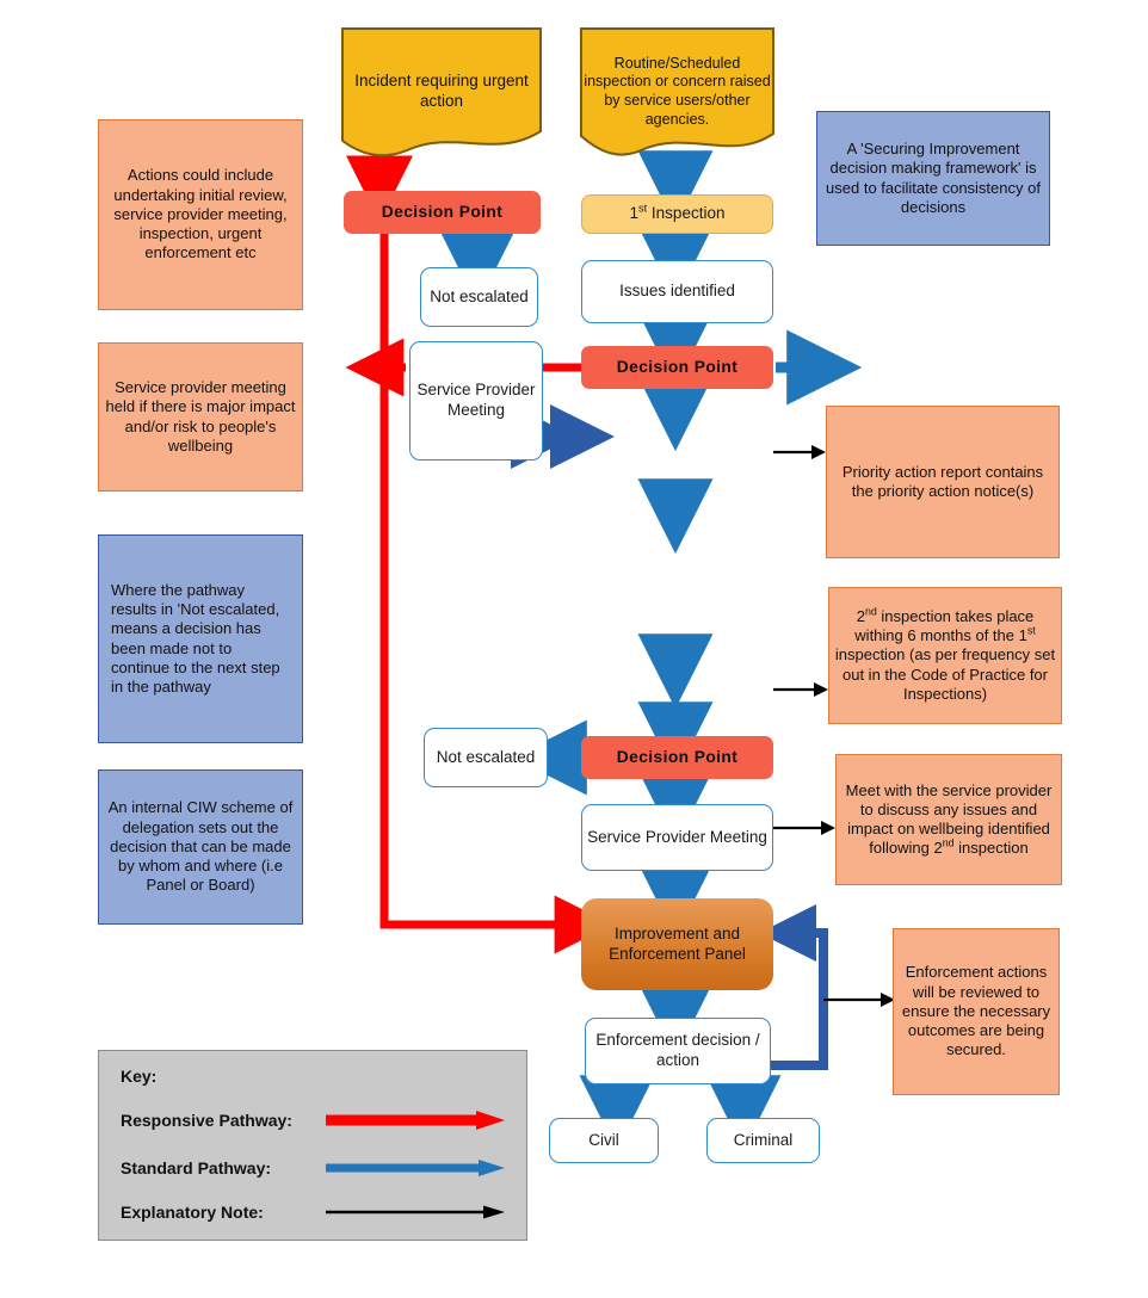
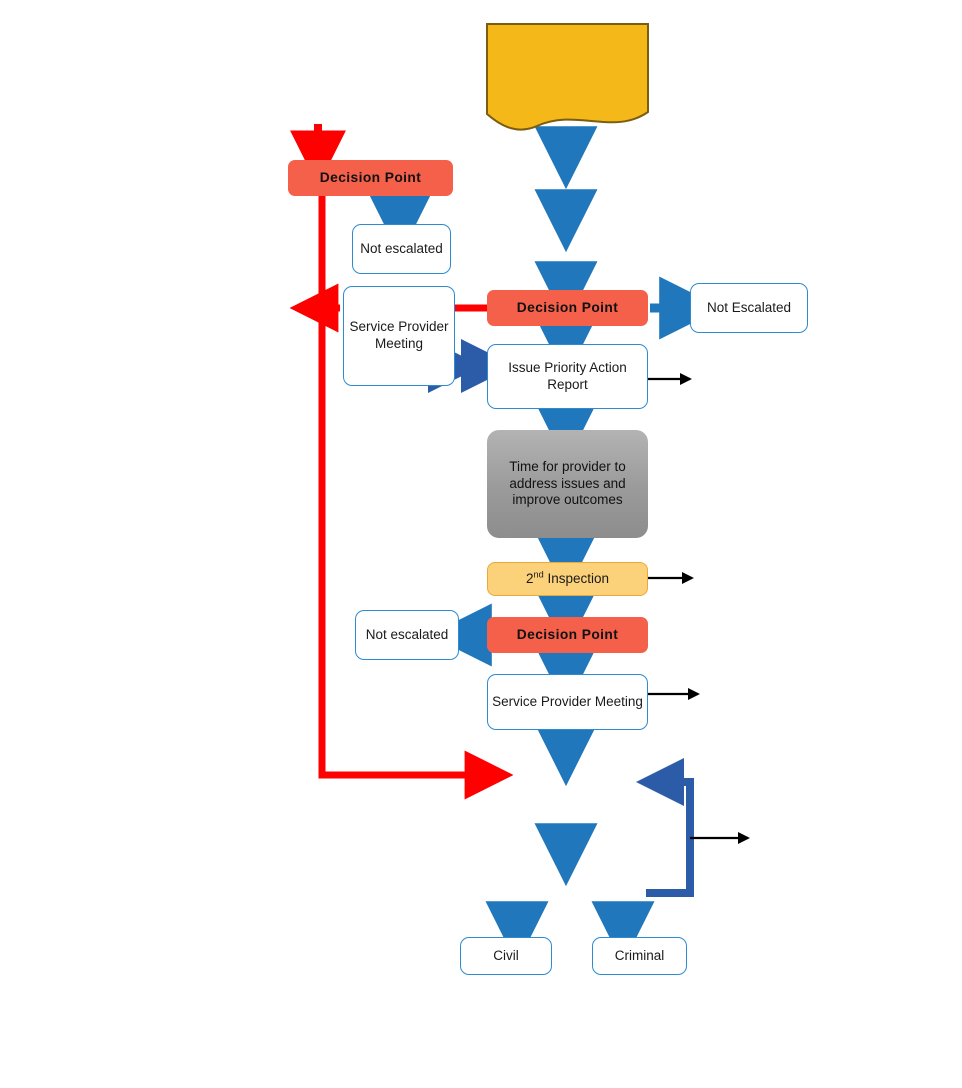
- Incident requiring urgent action
- Routine/Scheduled inspection or concern raised by service users/other agencies.
  Decision Point
- 1st Inspection
  Not escalated
- Issues identified
  Service Provider Meeting
  Decision Point
+ Not Escalated
+ Issue Priority Action Report
+ Time for provider to address issues and improve outcomes
+ 2nd Inspection
  Not escalated
  Decision Point
  Service Provider Meeting
- Improvement and Enforcement Panel
- Enforcement decision / action
  Civil
  Criminal
- Actions could include undertaking initial review, service provider meeting, inspection, urgent enforcement etc
- Service provider meeting held if there is major impact and/or risk to people's wellbeing
- Where the pathway results in 'Not escalated, means a decision has been made not to continue to the next step in the pathway
- An internal CIW scheme of delegation sets out the decision that can be made by whom and where (i.e Panel or Board)
- A 'Securing Improvement decision making framework' is used to facilitate consistency of decisions
- Priority action report contains the priority action notice(s)
- 2nd inspection takes place withing 6 months of the 1st inspection (as per frequency set out in the Code of Practice for Inspections)
- Meet with the service provider to discuss any issues and impact on wellbeing identified following 2nd inspection
- Enforcement actions will be reviewed to ensure the necessary outcomes are being secured.
- Key:
- Responsive Pathway:
- Standard Pathway:
- Explanatory Note:
